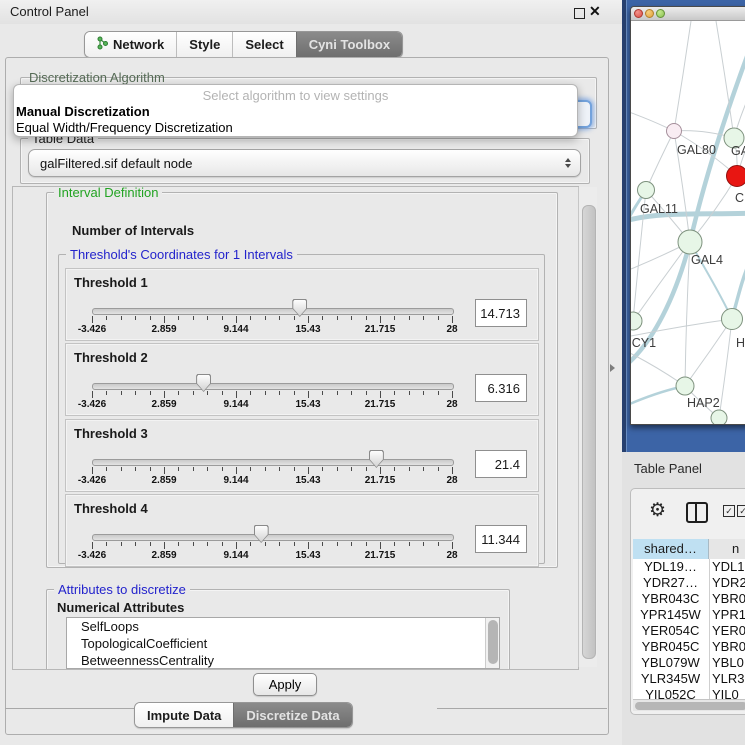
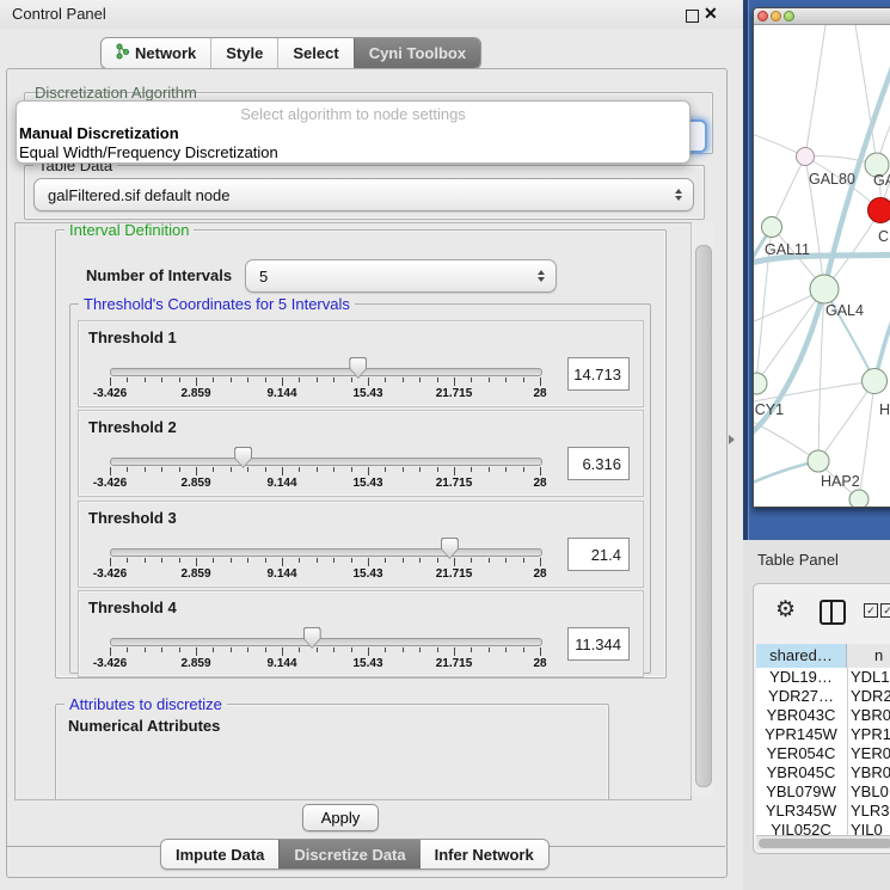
  Control Panel
  ✕
  Network
  Style
  Select
  Cyni Toolbox
  Discretization Algorithm
- Select algorithm to view settings
+ Select algorithm to node settings
  Manual Discretization
  Equal Width/Frequency Discretization
  Table Data
  galFiltered.sif default node
  Interval Definition
  Number of Intervals
+ 5
- Threshold's Coordinates for 1 Intervals
+ Threshold's Coordinates for 5 Intervals
  Threshold 1
  -3.426
  2.859
  9.144
  15.43
  21.715
  28
  14.713
  Threshold 2
  -3.426
  2.859
  9.144
  15.43
  21.715
  28
  6.316
  Threshold 3
  -3.426
  2.859
  9.144
  15.43
  21.715
  28
  21.4
  Threshold 4
  -3.426
  2.859
  9.144
  15.43
  21.715
  28
  11.344
  Attributes to discretize
  Numerical Attributes
- SelfLoops
- TopologicalCoefficient
- BetweennessCentrality
  Apply
  Impute Data
  Discretize Data
+ Infer Network
  GAL80
  C
  GAL11
  GAL4
  CY1
  H
  HAP2
  Table Panel
  ⚙
  ✓
  ✓
  shared…
  n
  YDL19…
  YDL1
  YDR27…
  YDR2
  YBR043C
  YBR0
  YPR145W
  YPR1
  YER054C
  YER0
  YBR045C
  YBR0
  YBL079W
  YBL0
  YLR345W
  YLR3
  YIL052C
  YIL0
